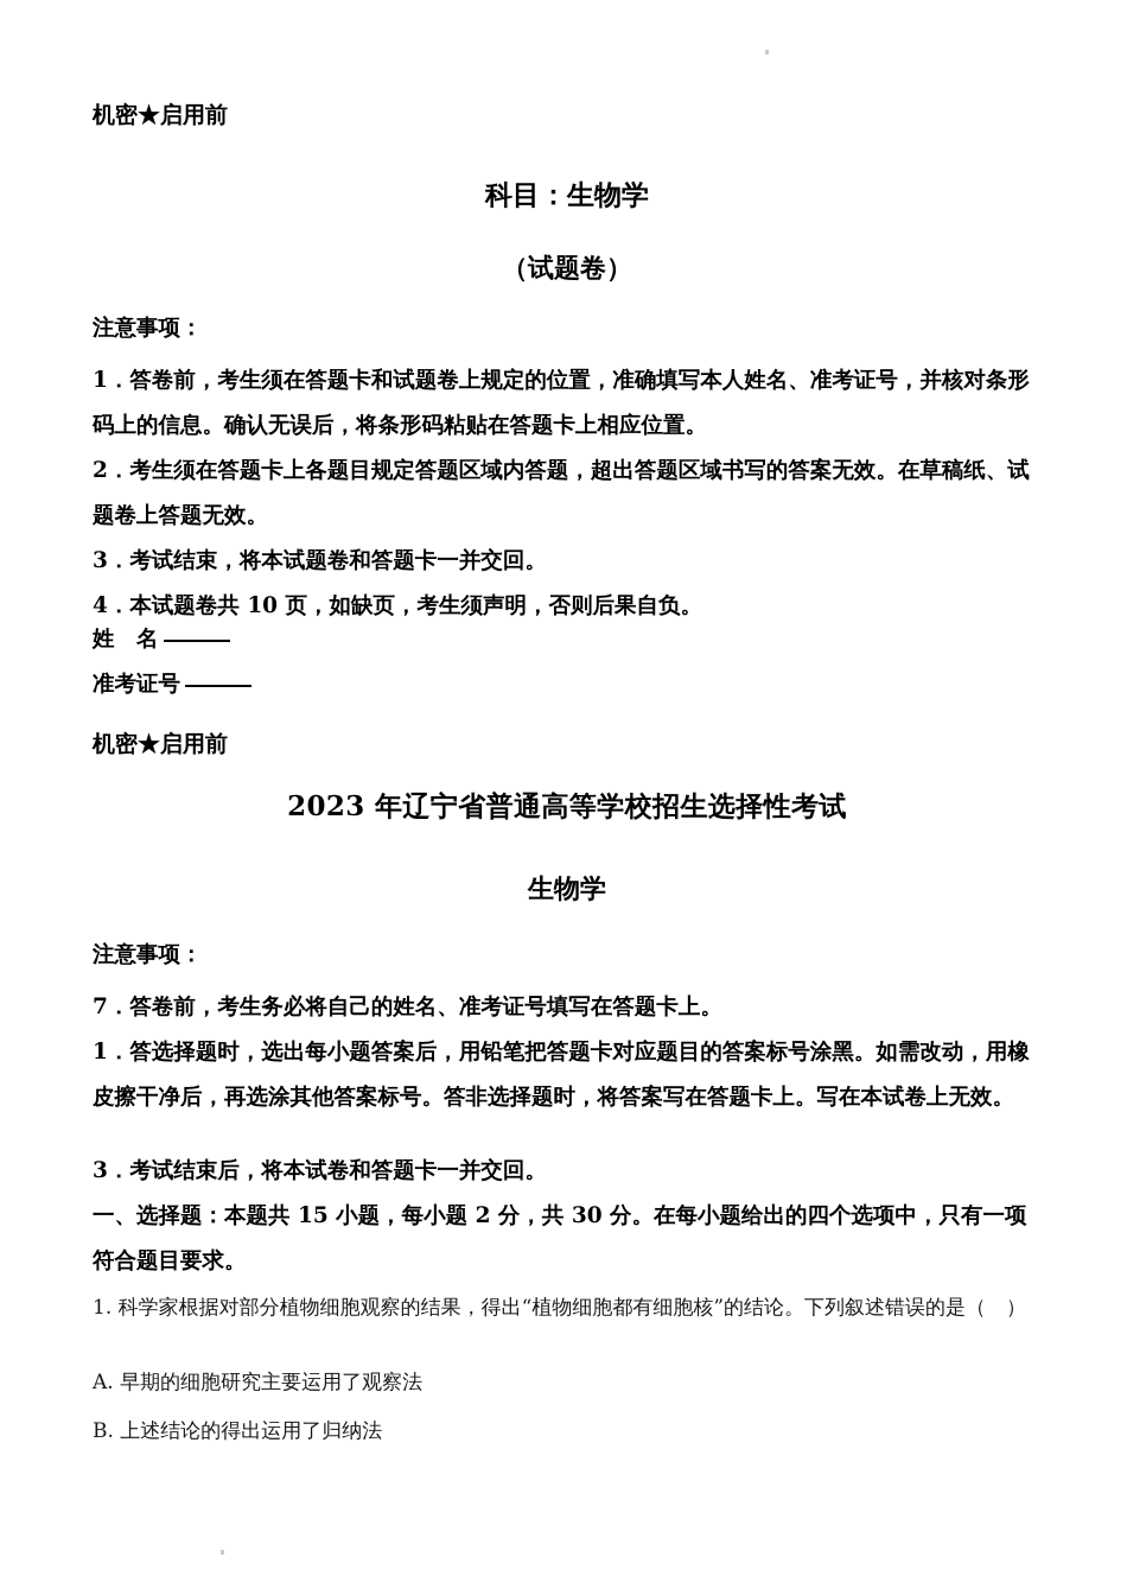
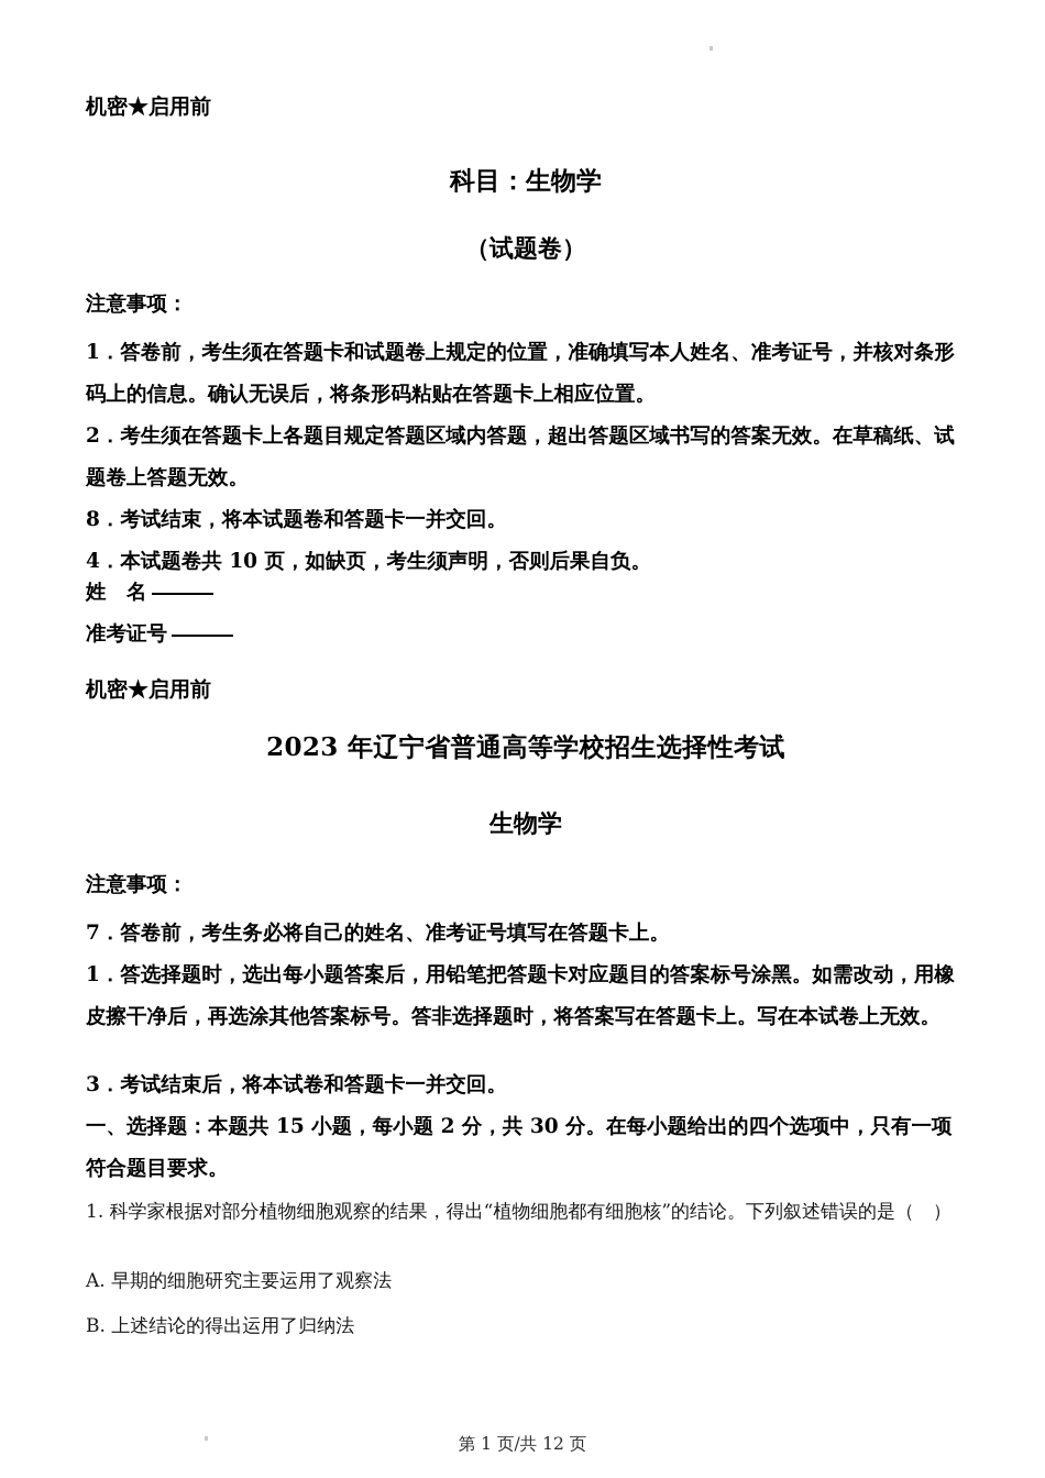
  机密★启用前
  科目：生物学
  （试题卷）
  注意事项：
  1．答卷前，考生须在答题卡和试题卷上规定的位置，准确填写本人姓名、准考证号，并核对条形码上的信息。确认无误后，将条形码粘贴在答题卡上相应位置。
  2．考生须在答题卡上各题目规定答题区域内答题，超出答题区域书写的答案无效。在草稿纸、试题卷上答题无效。
- 3．考试结束，将本试题卷和答题卡一并交回。
+ 8．考试结束，将本试题卷和答题卡一并交回。
  4．本试题卷共 10 页，如缺页，考生须声明，否则后果自负。
  姓 名
  准考证号
  机密★启用前
  2023 年辽宁省普通高等学校招生选择性考试
  生物学
  注意事项：
  7．答卷前，考生务必将自己的姓名、准考证号填写在答题卡上。
  1．答选择题时，选出每小题答案后，用铅笔把答题卡对应题目的答案标号涂黑。如需改动，用橡皮擦干净后，再选涂其他答案标号。答非选择题时，将答案写在答题卡上。写在本试卷上无效。
  3．考试结束后，将本试卷和答题卡一并交回。
  一、选择题：本题共 15 小题，每小题 2 分，共 30 分。在每小题给出的四个选项中，只有一项符合题目要求。
  1. 科学家根据对部分植物细胞观察的结果，得出“植物细胞都有细胞核”的结论。下列叙述错误的是（ ）
  A. 早期的细胞研究主要运用了观察法
  B. 上述结论的得出运用了归纳法
+ 第 1 页/共 12 页
